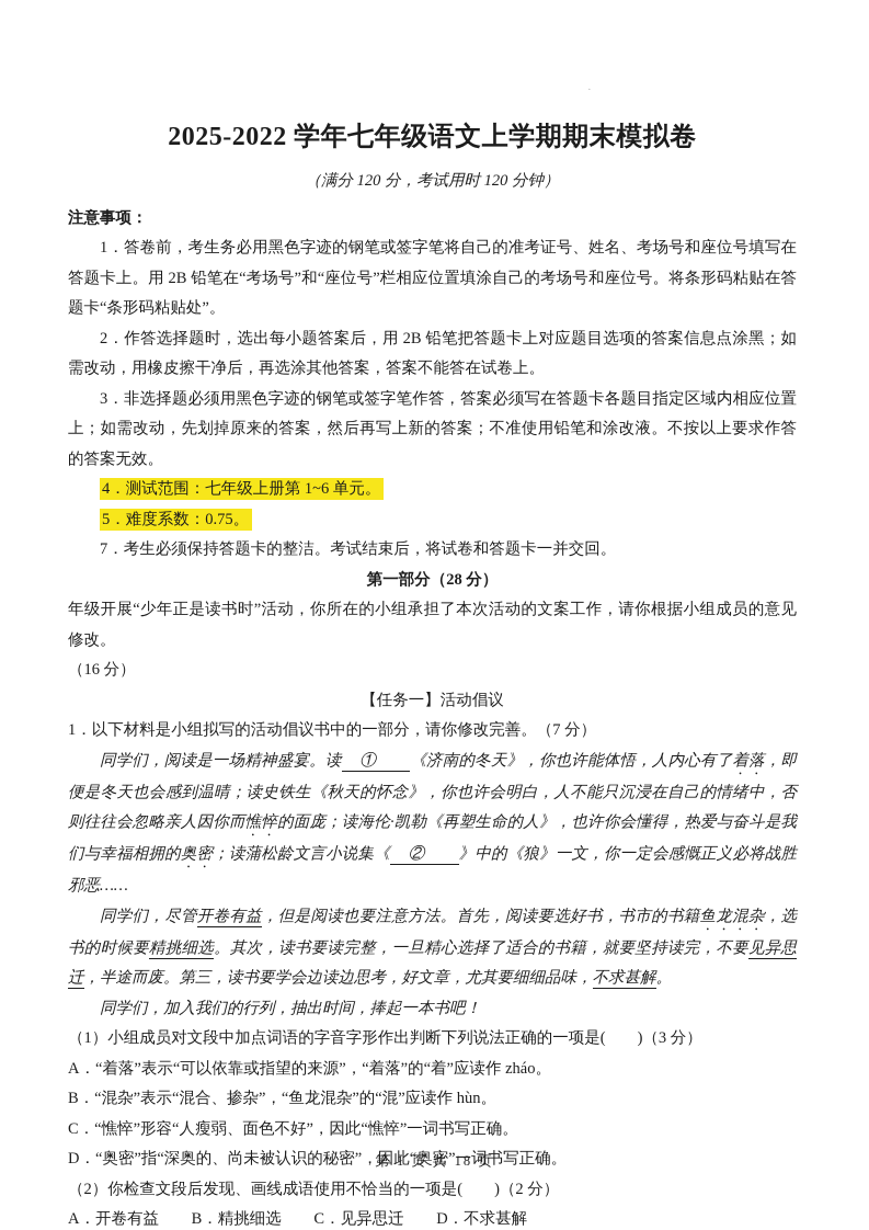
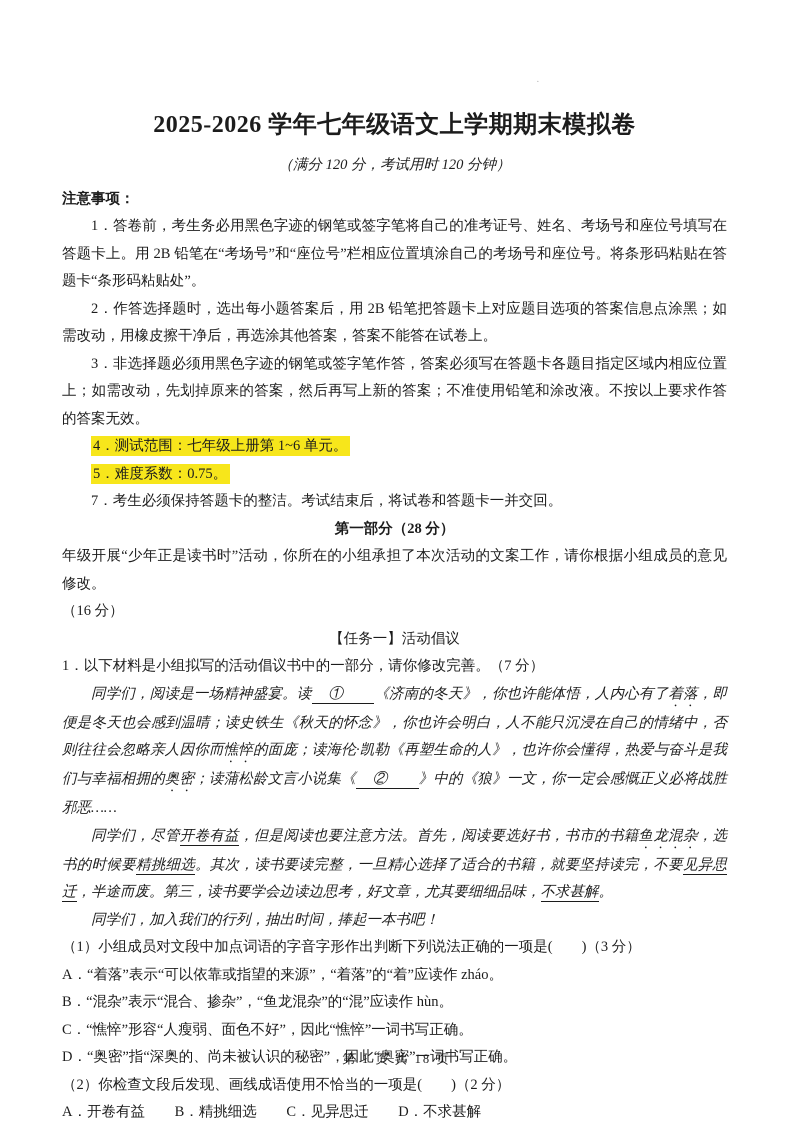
  ·
- 2025-2022 学年七年级语文上学期期末模拟卷
+ 2025-2026 学年七年级语文上学期期末模拟卷
  （满分 120 分，考试用时 120 分钟）
  注意事项：
  1．答卷前，考生务必用黑色字迹的钢笔或签字笔将自己的准考证号、姓名、考场号和座位号填写在答题卡上。用 2B 铅笔在“考场号”和“座位号”栏相应位置填涂自己的考场号和座位号。将条形码粘贴在答题卡“条形码粘贴处”。
  2．作答选择题时，选出每小题答案后，用 2B 铅笔把答题卡上对应题目选项的答案信息点涂黑；如需改动，用橡皮擦干净后，再选涂其他答案，答案不能答在试卷上。
  3．非选择题必须用黑色字迹的钢笔或签字笔作答，答案必须写在答题卡各题目指定区域内相应位置上；如需改动，先划掉原来的答案，然后再写上新的答案；不准使用铅笔和涂改液。不按以上要求作答的答案无效。
  4．测试范围：七年级上册第 1~6 单元。
  5．难度系数：0.75。
  7．考生必须保持答题卡的整洁。考试结束后，将试卷和答题卡一并交回。
  第一部分（28 分）
  年级开展“少年正是读书时”活动，你所在的小组承担了本次活动的文案工作，请你根据小组成员的意见修改。
  （16 分）
  【任务一】活动倡议
  1．以下材料是小组拟写的活动倡议书中的一部分，请你修改完善。（7 分）
  同学们，阅读是一场精神盛宴。读 ① 《济南的冬天》，你也许能体悟，人内心有了着落，即便是冬天也会感到温晴；读史铁生《秋天的怀念》，你也许会明白，人不能只沉浸在自己的情绪中，否则往往会忽略亲人因你而憔悴的面庞；读海伦·凯勒《再塑生命的人》，也许你会懂得，热爱与奋斗是我们与幸福相拥的奥密；读蒲松龄文言小说集《 ② 》中的《狼》一文，你一定会感慨正义必将战胜邪恶……
  同学们，尽管开卷有益，但是阅读也要注意方法。首先，阅读要选好书，书市的书籍鱼龙混杂，选书的时候要精挑细选。其次，读书要读完整，一旦精心选择了适合的书籍，就要坚持读完，不要见异思迁，半途而废。第三，读书要学会边读边思考，好文章，尤其要细细品味，不求甚解。
  同学们，加入我们的行列，抽出时间，捧起一本书吧！
  （1）小组成员对文段中加点词语的字音字形作出判断下列说法正确的一项是( )（3 分）
  A．“着落”表示“可以依靠或指望的来源”，“着落”的“着”应读作 zháo。
  B．“混杂”表示“混合、掺杂”，“鱼龙混杂”的“混”应读作 hùn。
  C．“憔悴”形容“人瘦弱、面色不好”，因此“憔悴”一词书写正确。
  D．“奥密”指“深奥的、尚未被认识的秘密”，因此“奥密”一词书写正确。
  （2）你检查文段后发现、画线成语使用不恰当的一项是( )（2 分）
  A．开卷有益 B．精挑细选 C．见异思迁 D．不求甚解
  第 1 页 共 18 页
